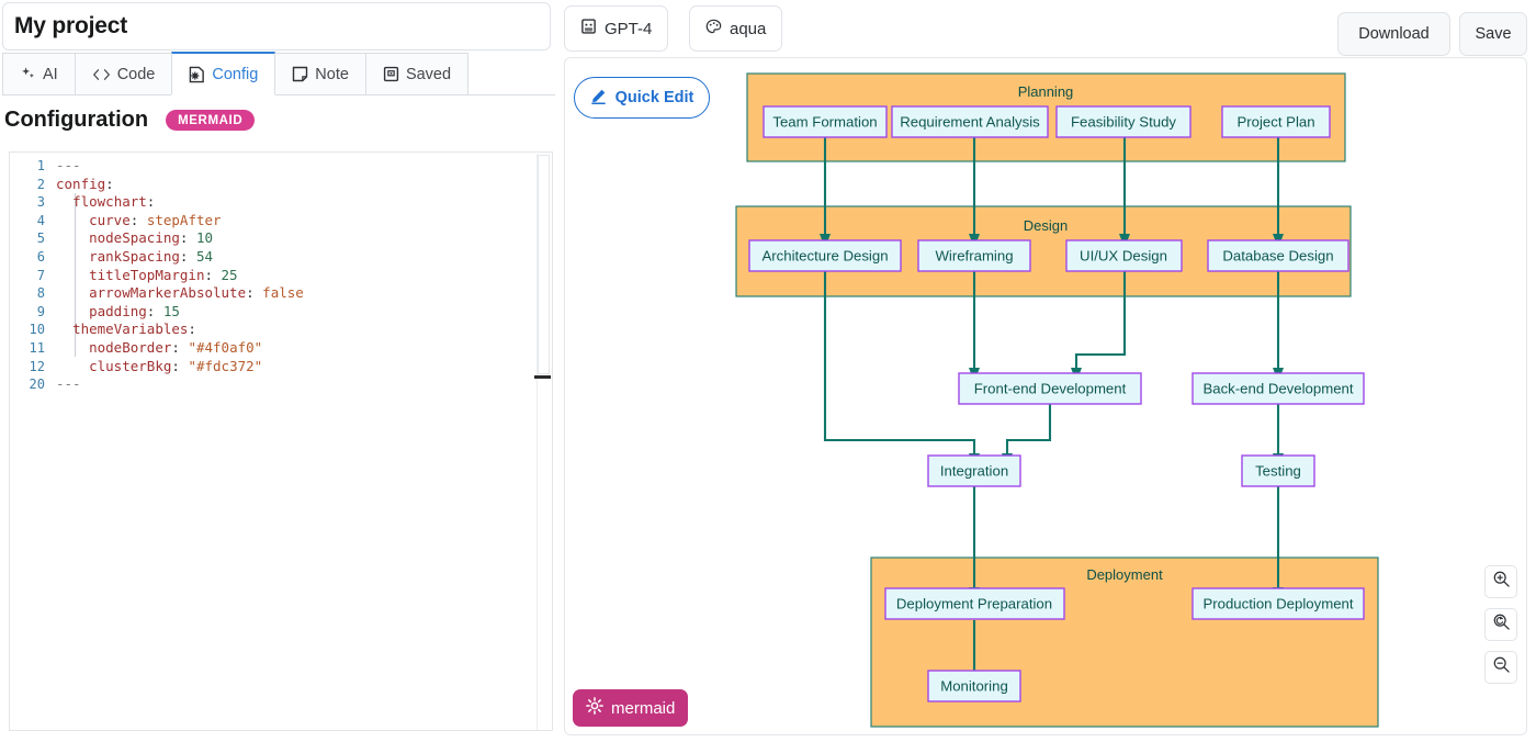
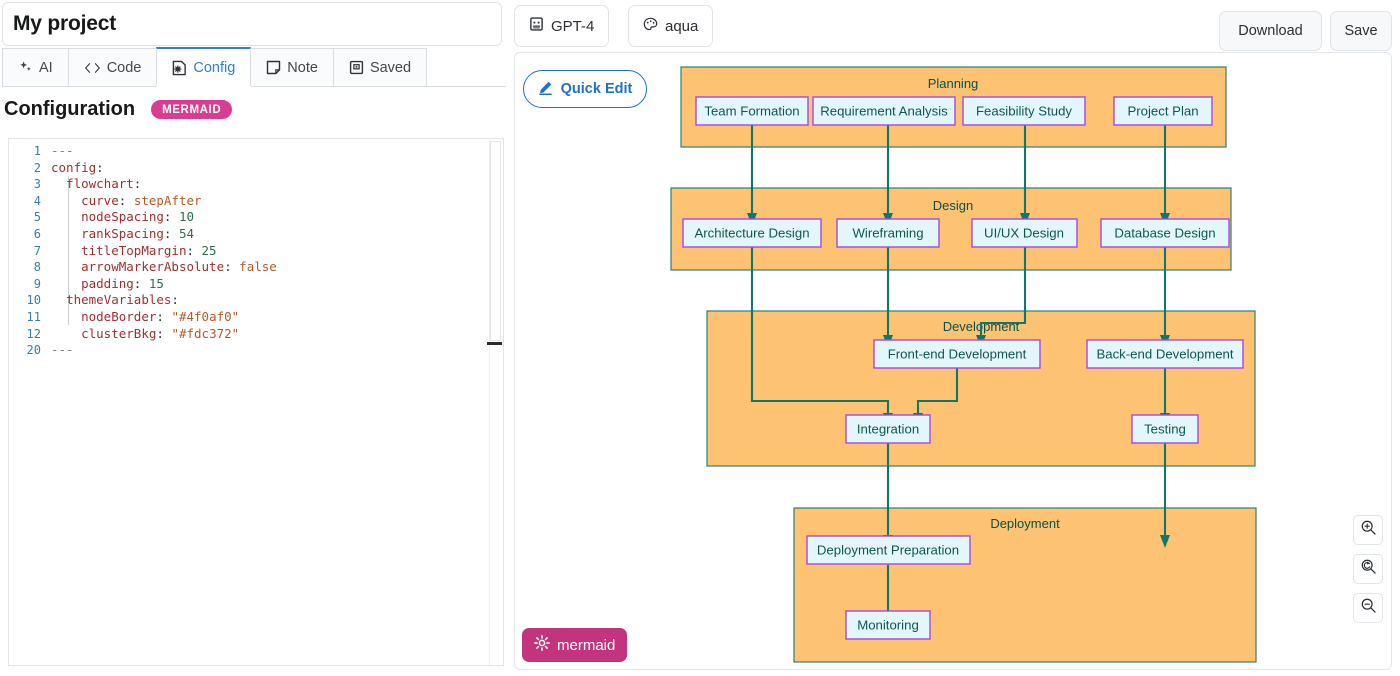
  My project
  AI
  Code
  Config
  Note
  Saved
  Configuration
  MERMAID
  1
  ---
  2
  config:
  3
  flowchart:
  4
  curve: stepAfter
  5
  nodeSpacing: 10
  6
  rankSpacing: 54
  7
  titleTopMargin: 25
  8
  arrowMarkerAbsolute: false
  9
  padding: 15
  10
  themeVariables:
  11
  nodeBorder: "#4f0af0"
  12
  clusterBkg: "#fdc372"
  20
  ---
  GPT-4
  aqua
  Download
  Save
  Quick Edit
  mermaid
  Planning
  Design
+ Development
  Deployment
  Team Formation
  Requirement Analysis
  Feasibility Study
  Project Plan
  Architecture Design
  Wireframing
  UI/UX Design
  Database Design
  Front-end Development
  Back-end Development
  Integration
  Testing
  Deployment Preparation
- Production Deployment
  Monitoring
